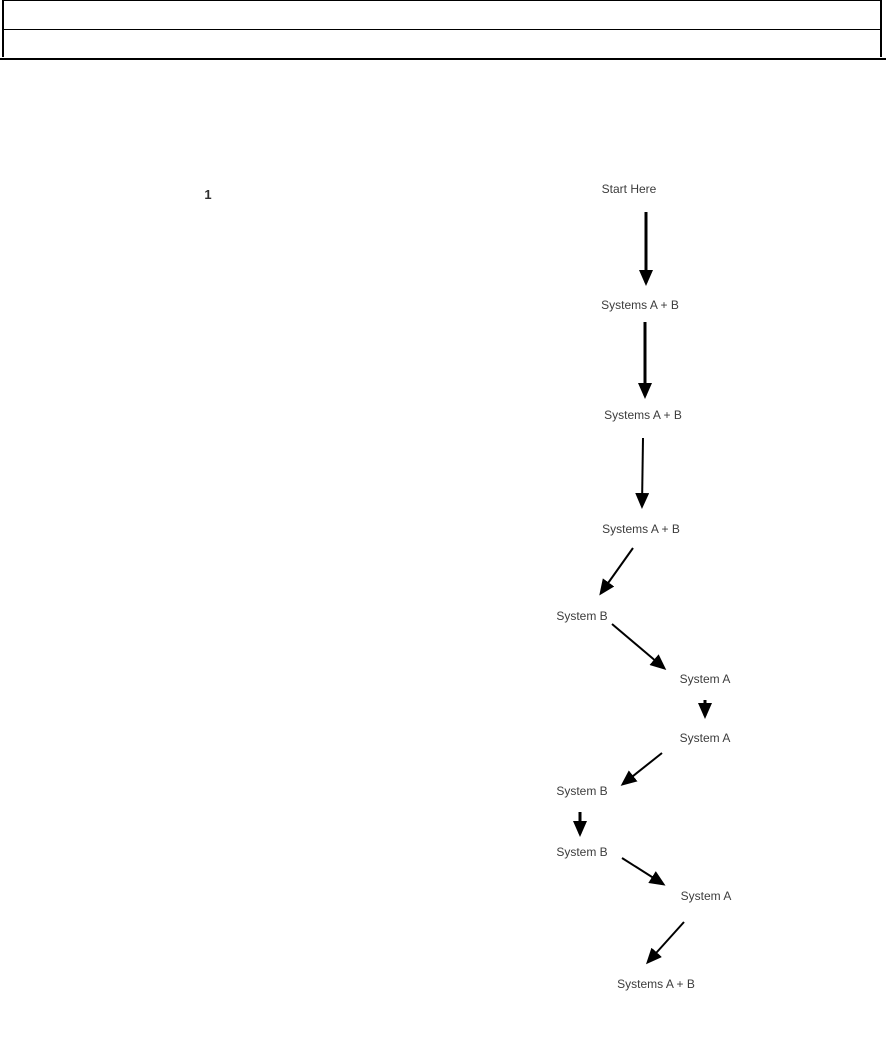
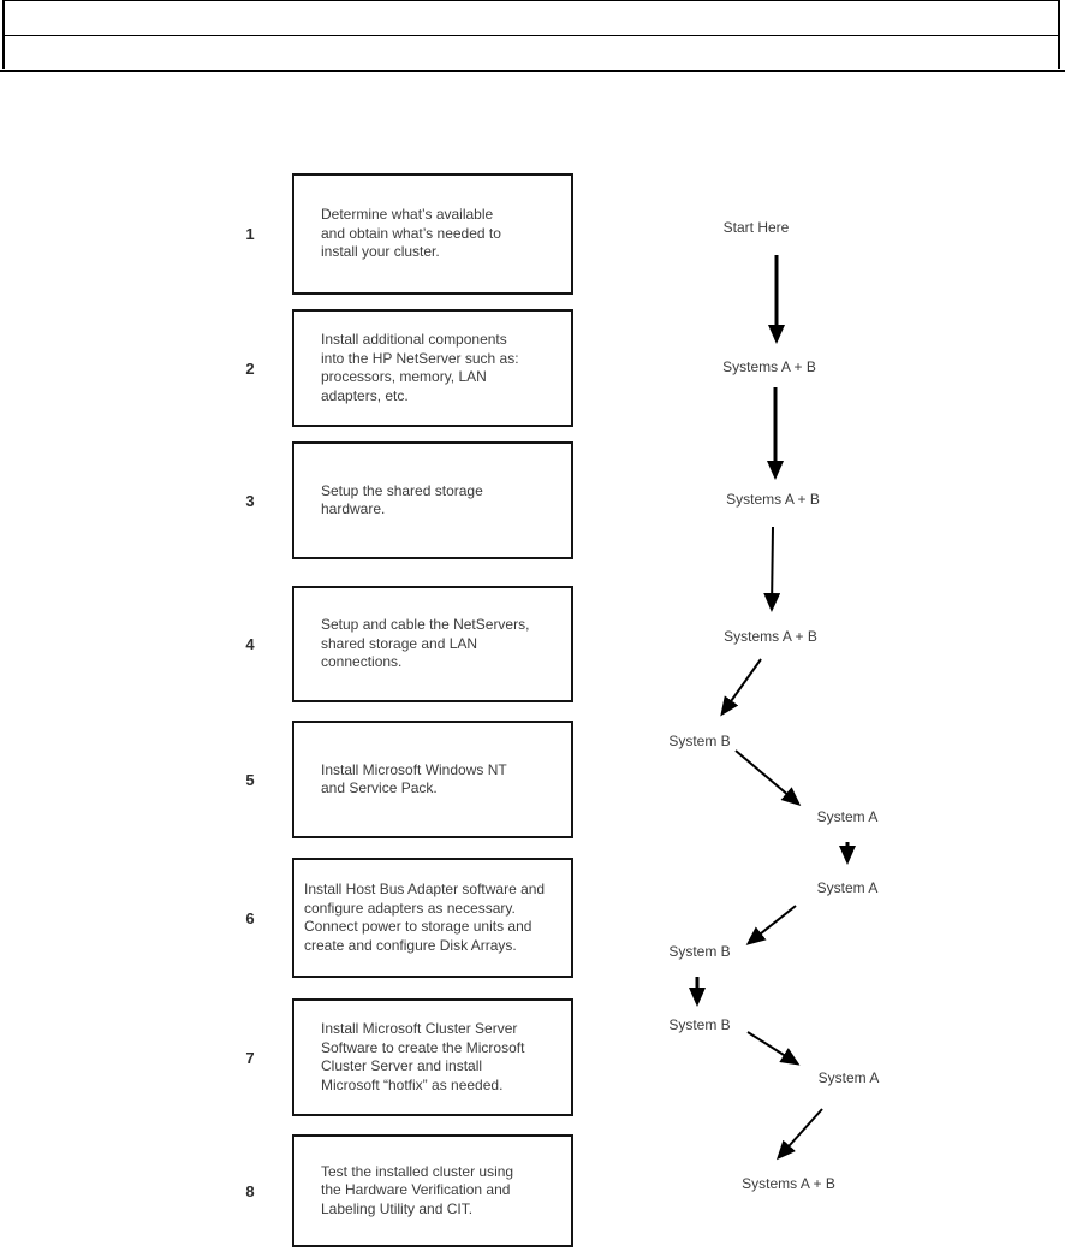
  1
+ Determine what’s available
+ and obtain what’s needed to
+ install your cluster.
+ 2
+ Install additional components
+ into the HP NetServer such as:
+ processors, memory, LAN
+ adapters, etc.
+ 3
+ Setup the shared storage
+ hardware.
+ 4
+ Setup and cable the NetServers,
+ shared storage and LAN
+ connections.
+ 5
+ Install Microsoft Windows NT
+ and Service Pack.
+ 6
+ Install Host Bus Adapter software and
+ configure adapters as necessary.
+ Connect power to storage units and
+ create and configure Disk Arrays.
+ 7
+ Install Microsoft Cluster Server
+ Software to create the Microsoft
+ Cluster Server and install
+ Microsoft “hotfix” as needed.
+ 8
+ Test the installed cluster using
+ the Hardware Verification and
+ Labeling Utility and CIT.
  Start Here
  Systems A + B
  Systems A + B
  Systems A + B
  System B
  System A
  System A
  System B
  System B
  System A
  Systems A + B
